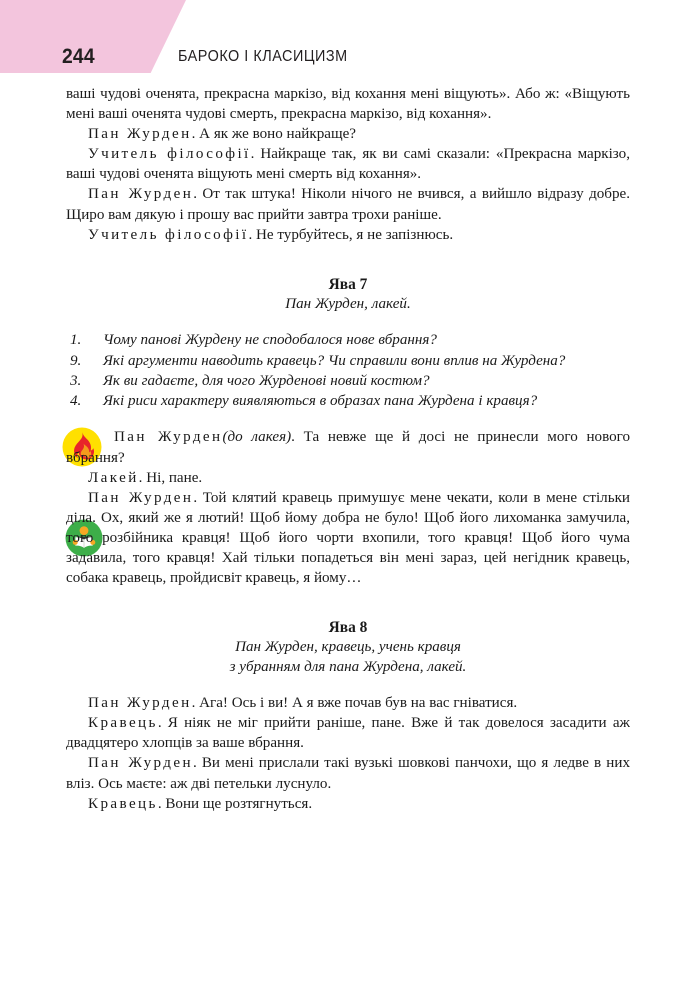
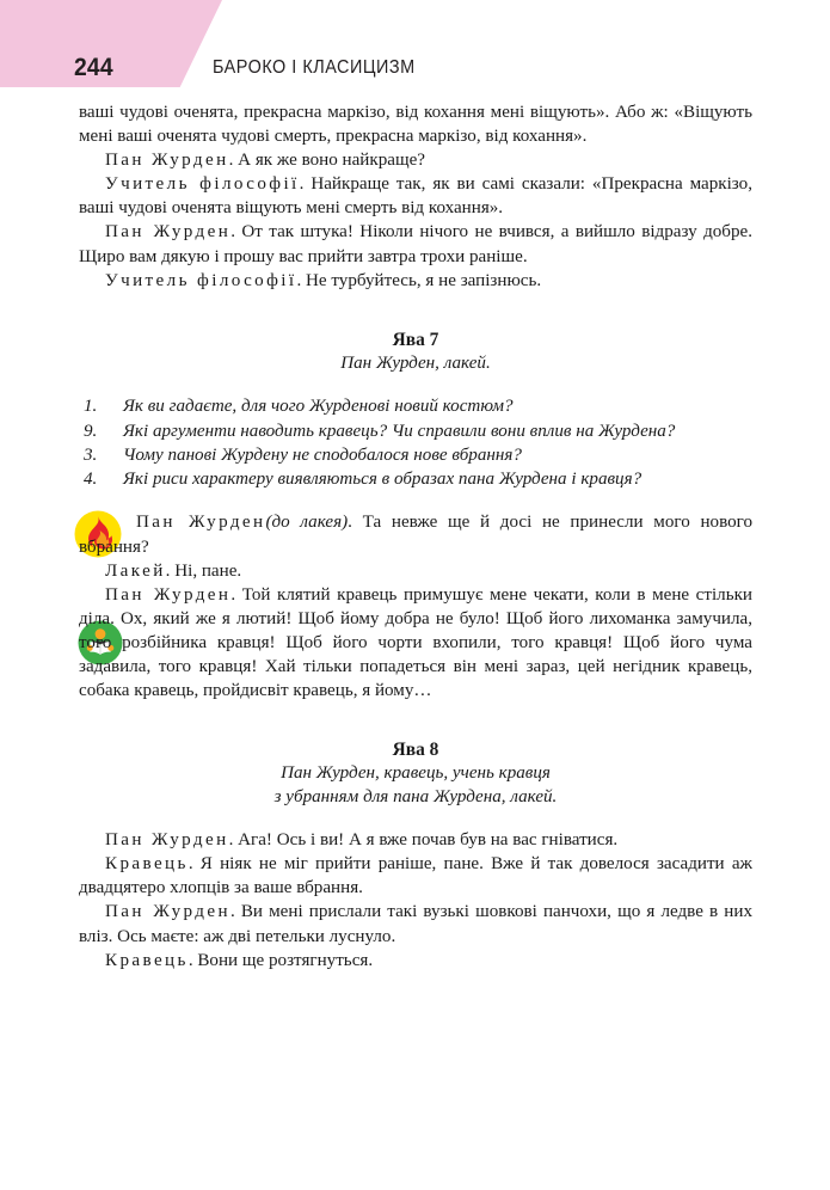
  244
  БАРОКО І КЛАСИЦИЗМ
  ваші чудові оченята, прекрасна маркізо, від кохання мені віщують». Або ж: «Віщують мені ваші оченята чудові смерть, прекрасна маркізо, від кохання».
  Пан Журден. А як же воно найкраще?
  Учитель філософії. Найкраще так, як ви самі сказали: «Прекрасна маркізо, ваші чудові оченята віщують мені смерть від кохання».
  Пан Журден. От так штука! Ніколи нічого не вчився, а вийшло відразу добре. Щиро вам дякую і прошу вас прийти завтра трохи раніше.
  Учитель філософії. Не турбуйтесь, я не запізнюсь.
  Ява 7
  Пан Журден, лакей.
  1.
- Чому панові Журдену не сподобалося нове вбрання?
+ Як ви гадаєте, для чого Журденові новий костюм?
  9.
  Які аргументи наводить кравець? Чи справили вони вплив на Журдена?
  3.
- Як ви гадаєте, для чого Журденові новий костюм?
+ Чому панові Журдену не сподобалося нове вбрання?
  4.
  Які риси характеру виявляються в образах пана Журдена і кравця?
  Пан Журден(до лакея). Та невже ще й досі не принесли мого нового вбрання?
  Лакей. Ні, пане.
  Пан Журден. Той клятий кравець примушує мене чекати, коли в мене стільки діла. Ох, який же я лютий! Щоб йому добра не було! Щоб його лихоманка замучила, того розбійника кравця! Щоб його чорти вхопили, того кравця! Щоб його чума задавила, того кравця! Хай тільки попадеться він мені зараз, цей негідник кравець, собака кравець, пройдисвіт кравець, я йому…
  Ява 8
  Пан Журден, кравець, учень кравця
  з убранням для пана Журдена, лакей.
  Пан Журден. Ага! Ось і ви! А я вже почав був на вас гніватися.
  Кравець. Я ніяк не міг прийти раніше, пане. Вже й так довелося засадити аж двадцятеро хлопців за ваше вбрання.
  Пан Журден. Ви мені прислали такі вузькі шовкові панчохи, що я ледве в них вліз. Ось маєте: аж дві петельки луснуло.
  Кравець. Вони ще розтягнуться.
